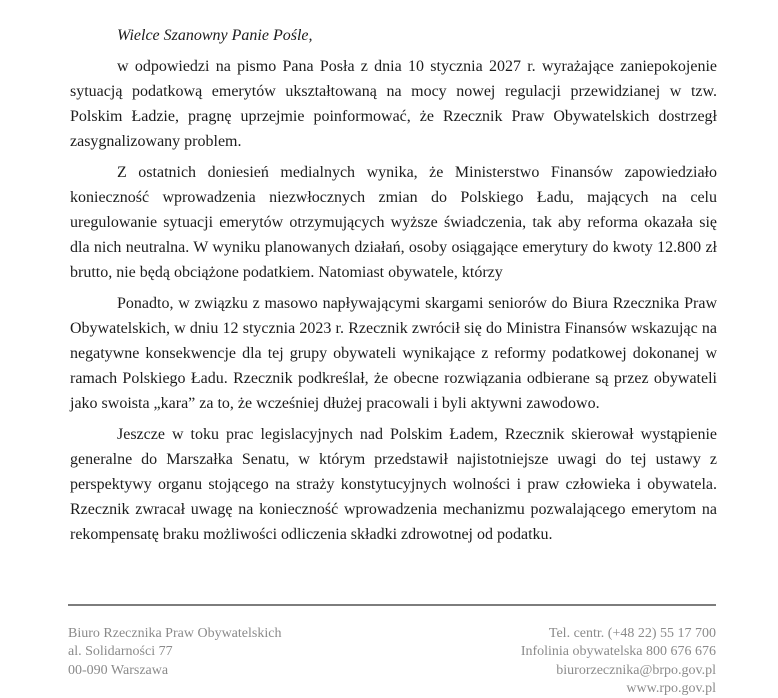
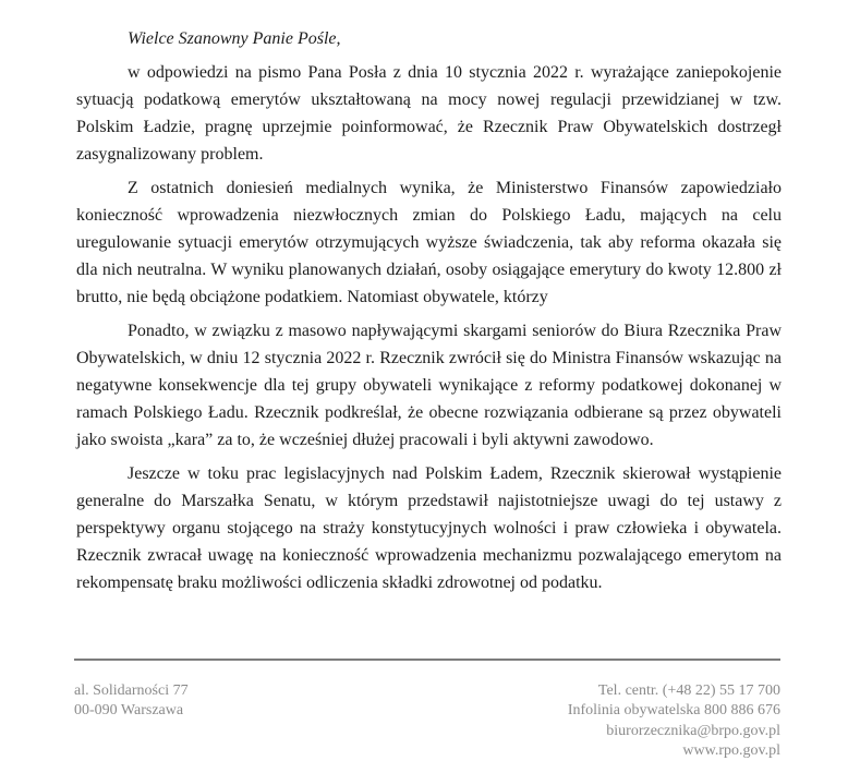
  Wielce Szanowny Panie Pośle,
- w odpowiedzi na pismo Pana Posła z dnia 10 stycznia 2027 r. wyrażające zaniepokojenie sytuacją podatkową emerytów ukształtowaną na mocy nowej regulacji przewidzianej w tzw. Polskim Ładzie, pragnę uprzejmie poinformować, że Rzecznik Praw Obywatelskich dostrzegł zasygnalizowany problem.
+ w odpowiedzi na pismo Pana Posła z dnia 10 stycznia 2022 r. wyrażające zaniepokojenie sytuacją podatkową emerytów ukształtowaną na mocy nowej regulacji przewidzianej w tzw. Polskim Ładzie, pragnę uprzejmie poinformować, że Rzecznik Praw Obywatelskich dostrzegł zasygnalizowany problem.
  Z ostatnich doniesień medialnych wynika, że Ministerstwo Finansów zapowiedziało konieczność wprowadzenia niezwłocznych zmian do Polskiego Ładu, mających na celu uregulowanie sytuacji emerytów otrzymujących wyższe świadczenia, tak aby reforma okazała się dla nich neutralna. W wyniku planowanych działań, osoby osiągające emerytury do kwoty 12.800 zł brutto, nie będą obciążone podatkiem. Natomiast obywatele, którzy
- Ponadto, w związku z masowo napływającymi skargami seniorów do Biura Rzecznika Praw Obywatelskich, w dniu 12 stycznia 2023 r. Rzecznik zwrócił się do Ministra Finansów wskazując na negatywne konsekwencje dla tej grupy obywateli wynikające z reformy podatkowej dokonanej w ramach Polskiego Ładu. Rzecznik podkreślał, że obecne rozwiązania odbierane są przez obywateli jako swoista „kara” za to, że wcześniej dłużej pracowali i byli aktywni zawodowo.
+ Ponadto, w związku z masowo napływającymi skargami seniorów do Biura Rzecznika Praw Obywatelskich, w dniu 12 stycznia 2022 r. Rzecznik zwrócił się do Ministra Finansów wskazując na negatywne konsekwencje dla tej grupy obywateli wynikające z reformy podatkowej dokonanej w ramach Polskiego Ładu. Rzecznik podkreślał, że obecne rozwiązania odbierane są przez obywateli jako swoista „kara” za to, że wcześniej dłużej pracowali i byli aktywni zawodowo.
  Jeszcze w toku prac legislacyjnych nad Polskim Ładem, Rzecznik skierował wystąpienie generalne do Marszałka Senatu, w którym przedstawił najistotniejsze uwagi do tej ustawy z perspektywy organu stojącego na straży konstytucyjnych wolności i praw człowieka i obywatela. Rzecznik zwracał uwagę na konieczność wprowadzenia mechanizmu pozwalającego emerytom na rekompensatę braku możliwości odliczenia składki zdrowotnej od podatku.
- Biuro Rzecznika Praw Obywatelskich
  al. Solidarności 77
  00-090 Warszawa
  Tel. centr. (+48 22) 55 17 700
- Infolinia obywatelska 800 676 676
+ Infolinia obywatelska 800 886 676
  biurorzecznika@brpo.gov.pl
  www.rpo.gov.pl
